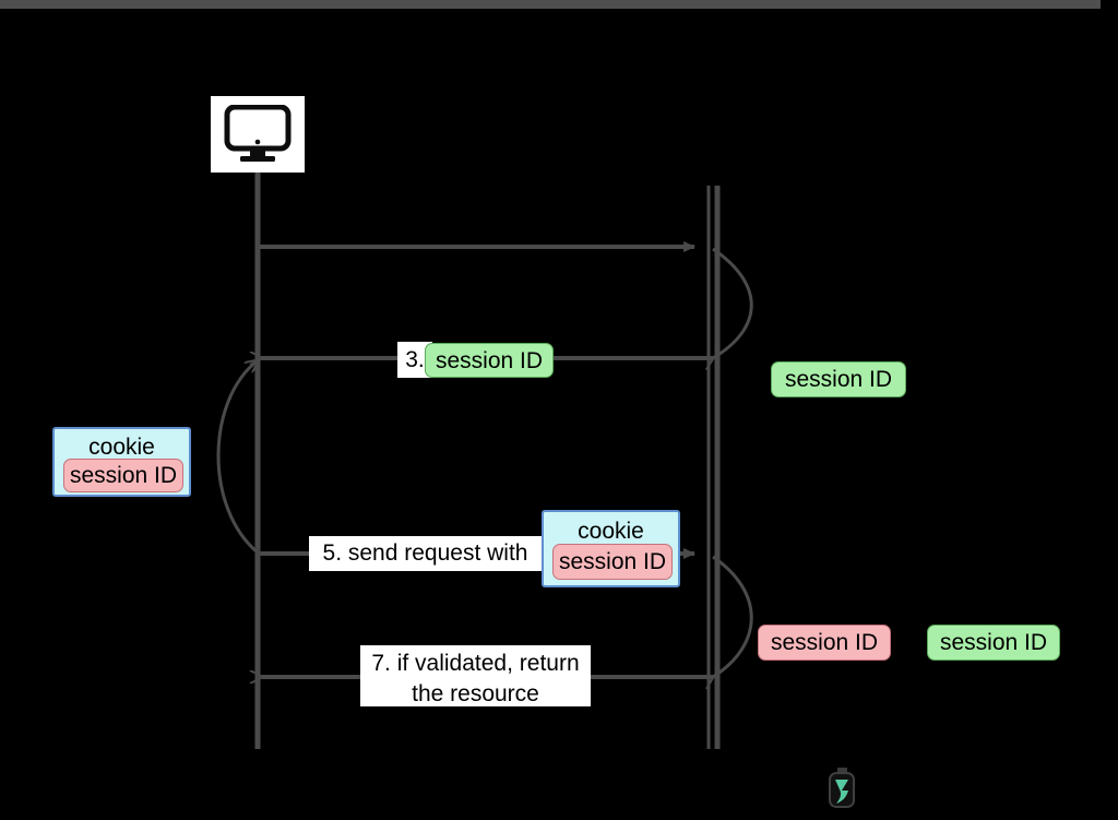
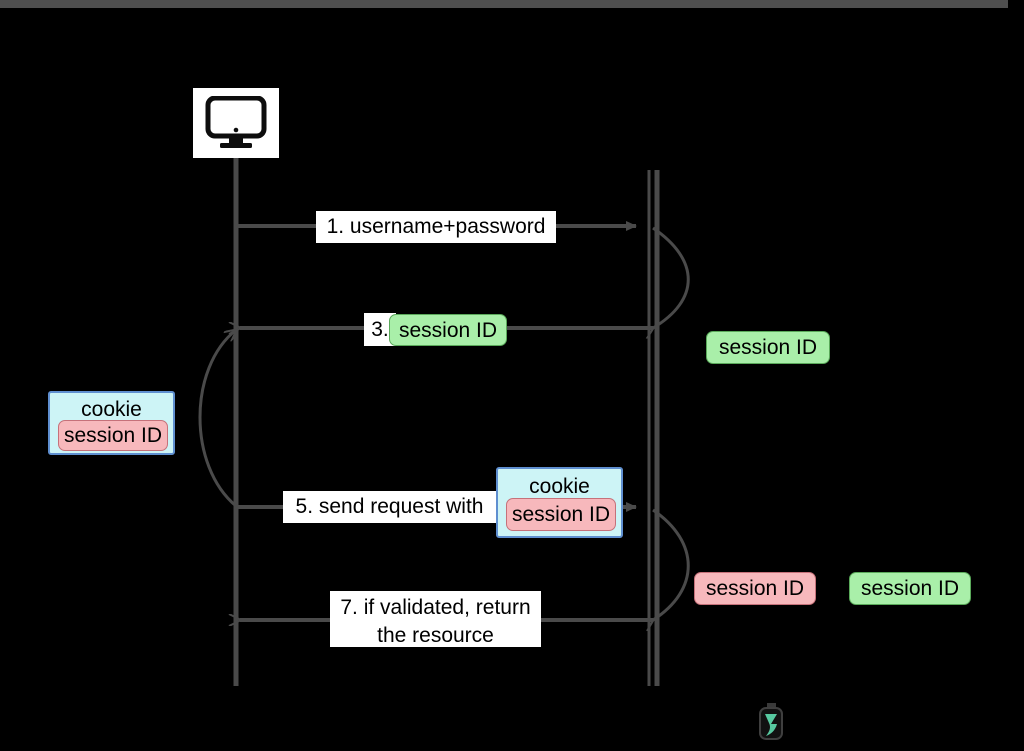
+ 1. username+password
  3.
  session ID
  5. send request with
  7. if validated, return
  the resource
  session ID
  session ID
  session ID
  cookie
  session ID
  cookie
  session ID
